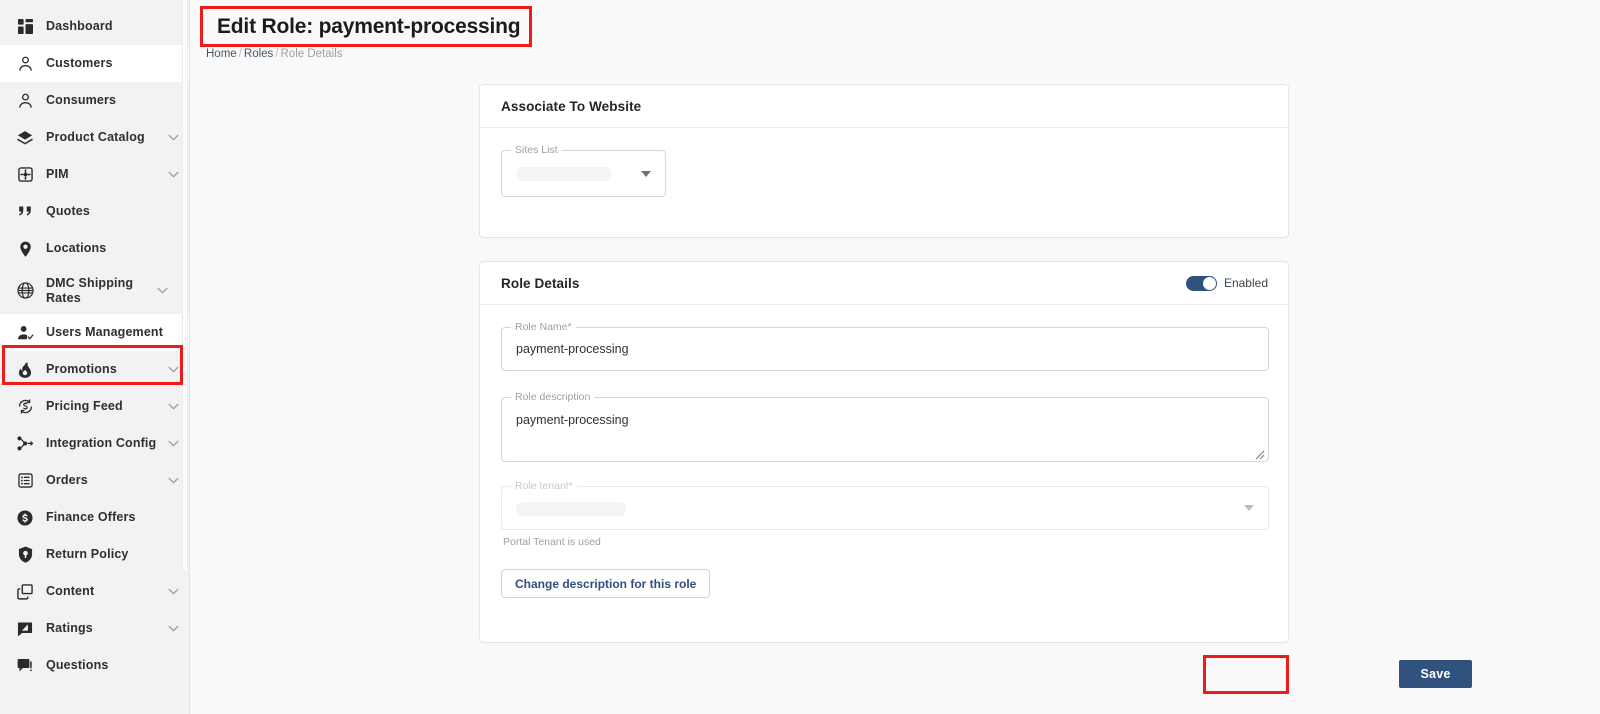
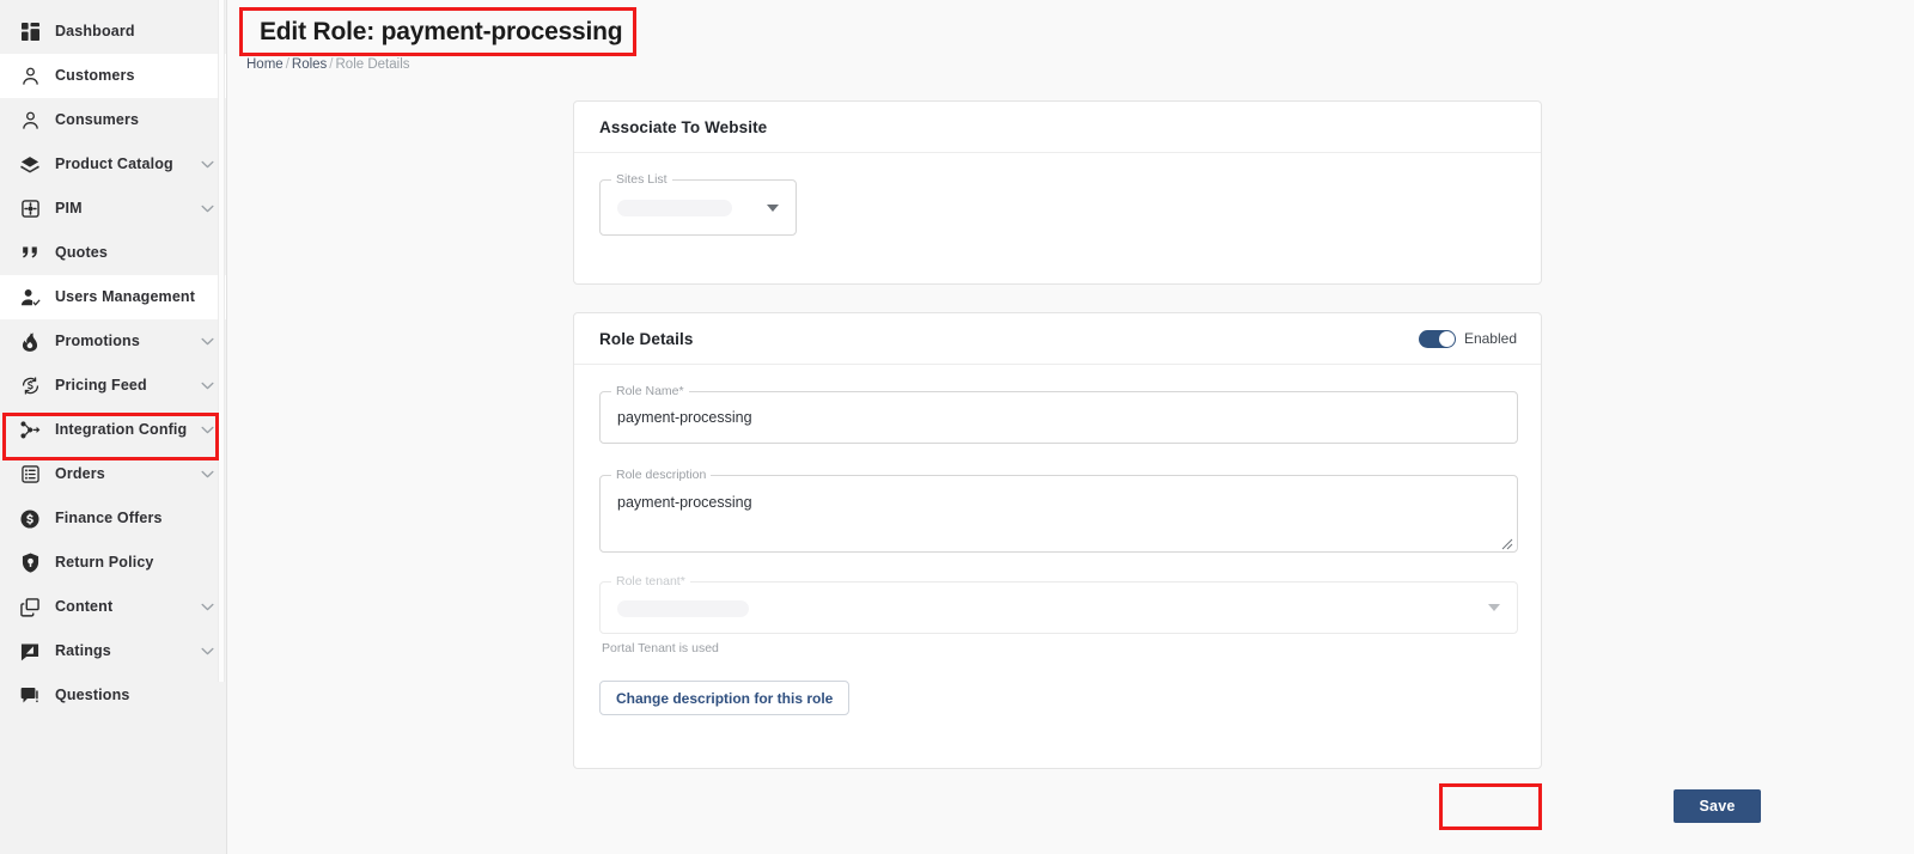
  Dashboard
  Customers
  Consumers
  Product Catalog
  PIM
  Quotes
- Locations
- DMC Shipping Rates
  Users Management
  Promotions
  Pricing Feed
  Integration Config
  Orders
  Finance Offers
  Return Policy
  Content
  Ratings
  Questions
  Edit Role: payment-processing
  Home / Roles / Role Details
  Associate To Website
  Sites List
  Role Details
  Enabled
  Role Name*
  payment-processing
  Role description
  payment-processing
  Role tenant*
  Portal Tenant is used
  Change description for this role
  Save
